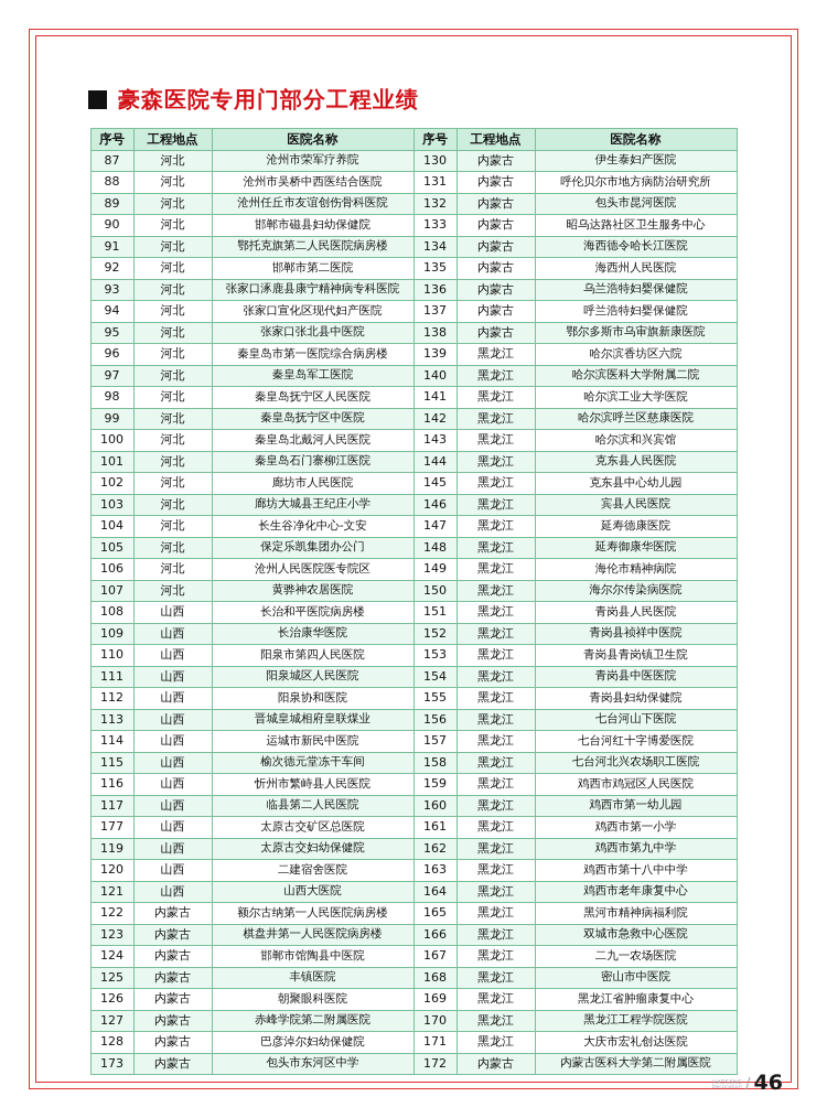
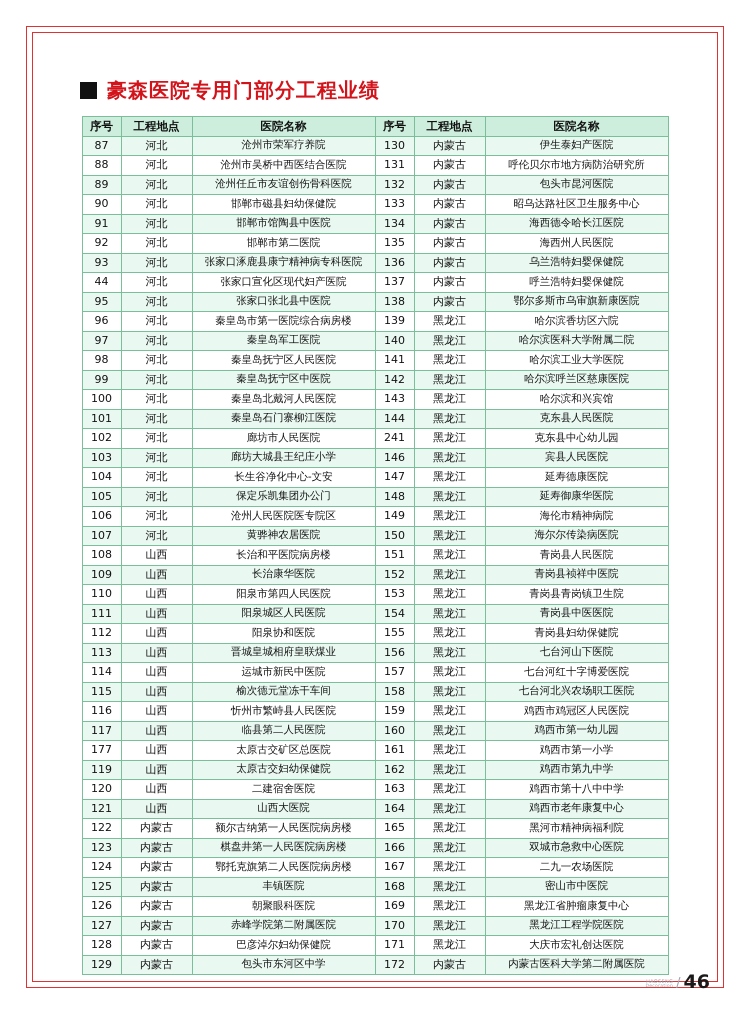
  豪森医院专用门部分工程业绩
  序号	工程地点	医院名称	序号	工程地点	医院名称
  87	河北	沧州市荣军疗养院	130	内蒙古	伊生泰妇产医院
  88	河北	沧州市吴桥中西医结合医院	131	内蒙古	呼伦贝尔市地方病防治研究所
  89	河北	沧州任丘市友谊创伤骨科医院	132	内蒙古	包头市昆河医院
  90	河北	邯郸市磁县妇幼保健院	133	内蒙古	昭乌达路社区卫生服务中心
- 91	河北	鄂托克旗第二人民医院病房楼	134	内蒙古	海西德令哈长江医院
+ 91	河北	邯郸市馆陶县中医院	134	内蒙古	海西德令哈长江医院
  92	河北	邯郸市第二医院	135	内蒙古	海西州人民医院
  93	河北	张家口涿鹿县康宁精神病专科医院	136	内蒙古	乌兰浩特妇婴保健院
- 94	河北	张家口宣化区现代妇产医院	137	内蒙古	呼兰浩特妇婴保健院
+ 44	河北	张家口宣化区现代妇产医院	137	内蒙古	呼兰浩特妇婴保健院
  95	河北	张家口张北县中医院	138	内蒙古	鄂尔多斯市乌审旗新康医院
  96	河北	秦皇岛市第一医院综合病房楼	139	黑龙江	哈尔滨香坊区六院
  97	河北	秦皇岛军工医院	140	黑龙江	哈尔滨医科大学附属二院
  98	河北	秦皇岛抚宁区人民医院	141	黑龙江	哈尔滨工业大学医院
  99	河北	秦皇岛抚宁区中医院	142	黑龙江	哈尔滨呼兰区慈康医院
  100	河北	秦皇岛北戴河人民医院	143	黑龙江	哈尔滨和兴宾馆
  101	河北	秦皇岛石门寨柳江医院	144	黑龙江	克东县人民医院
- 102	河北	廊坊市人民医院	145	黑龙江	克东县中心幼儿园
+ 102	河北	廊坊市人民医院	241	黑龙江	克东县中心幼儿园
  103	河北	廊坊大城县王纪庄小学	146	黑龙江	宾县人民医院
  104	河北	长生谷净化中心-文安	147	黑龙江	延寿德康医院
  105	河北	保定乐凯集团办公门	148	黑龙江	延寿御康华医院
  106	河北	沧州人民医院医专院区	149	黑龙江	海伦市精神病院
  107	河北	黄骅神农居医院	150	黑龙江	海尔尔传染病医院
  108	山西	长治和平医院病房楼	151	黑龙江	青岗县人民医院
  109	山西	长治康华医院	152	黑龙江	青岗县祯祥中医院
  110	山西	阳泉市第四人民医院	153	黑龙江	青岗县青岗镇卫生院
  111	山西	阳泉城区人民医院	154	黑龙江	青岗县中医医院
  112	山西	阳泉协和医院	155	黑龙江	青岗县妇幼保健院
  113	山西	晋城皇城相府皇联煤业	156	黑龙江	七台河山下医院
  114	山西	运城市新民中医院	157	黑龙江	七台河红十字博爱医院
  115	山西	榆次德元堂冻干车间	158	黑龙江	七台河北兴农场职工医院
  116	山西	忻州市繁峙县人民医院	159	黑龙江	鸡西市鸡冠区人民医院
  117	山西	临县第二人民医院	160	黑龙江	鸡西市第一幼儿园
  177	山西	太原古交矿区总医院	161	黑龙江	鸡西市第一小学
  119	山西	太原古交妇幼保健院	162	黑龙江	鸡西市第九中学
  120	山西	二建宿舍医院	163	黑龙江	鸡西市第十八中中学
  121	山西	山西大医院	164	黑龙江	鸡西市老年康复中心
  122	内蒙古	额尔古纳第一人民医院病房楼	165	黑龙江	黑河市精神病福利院
  123	内蒙古	棋盘井第一人民医院病房楼	166	黑龙江	双城市急救中心医院
- 124	内蒙古	邯郸市馆陶县中医院	167	黑龙江	二九一农场医院
+ 124	内蒙古	鄂托克旗第二人民医院病房楼	167	黑龙江	二九一农场医院
  125	内蒙古	丰镇医院	168	黑龙江	密山市中医院
  126	内蒙古	朝聚眼科医院	169	黑龙江	黑龙江省肿瘤康复中心
  127	内蒙古	赤峰学院第二附属医院	170	黑龙江	黑龙江工程学院医院
  128	内蒙古	巴彦淖尔妇幼保健院	171	黑龙江	大庆市宏礼创达医院
- 173	内蒙古	包头市东河区中学	172	内蒙古	内蒙古医科大学第二附属医院
+ 129	内蒙古	包头市东河区中学	172	内蒙古	内蒙古医科大学第二附属医院
  /
  46
